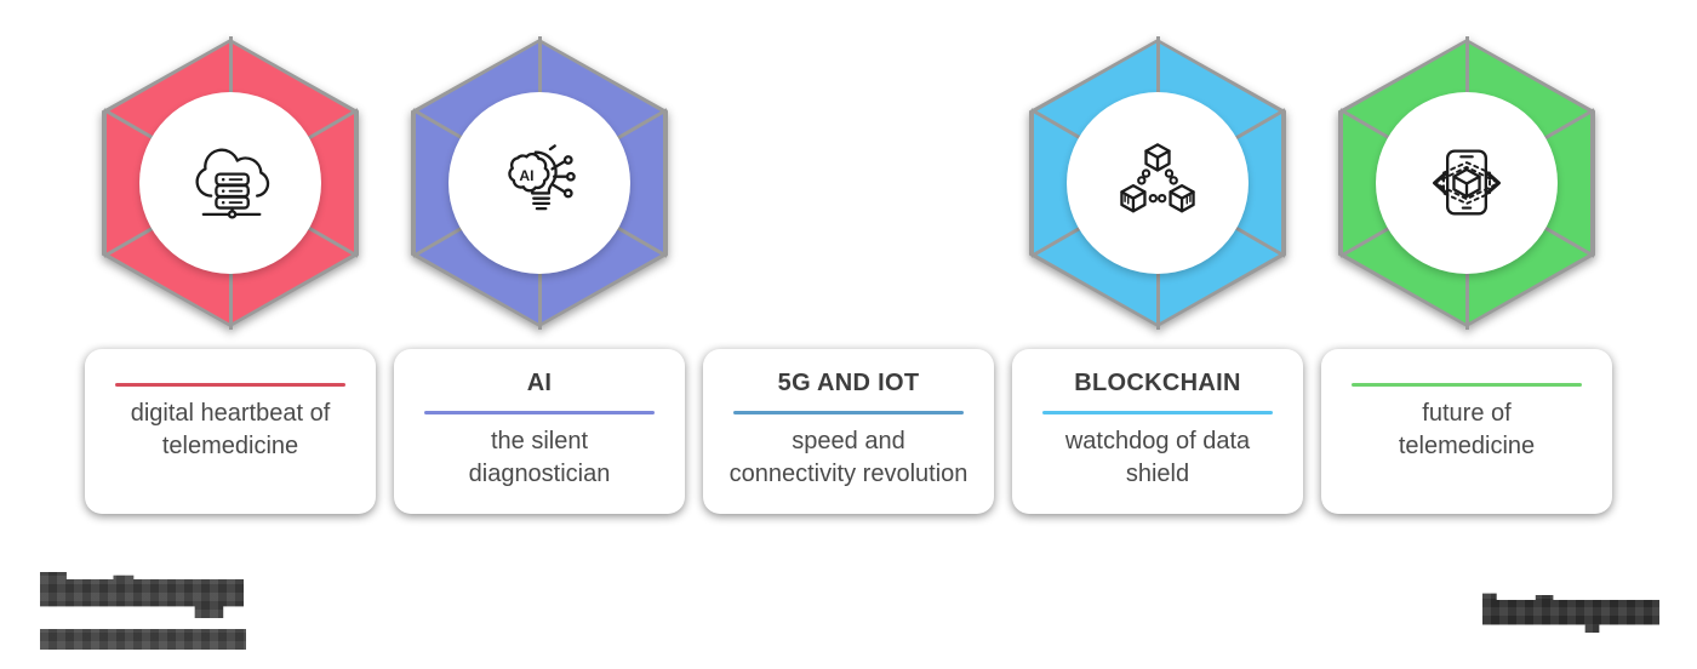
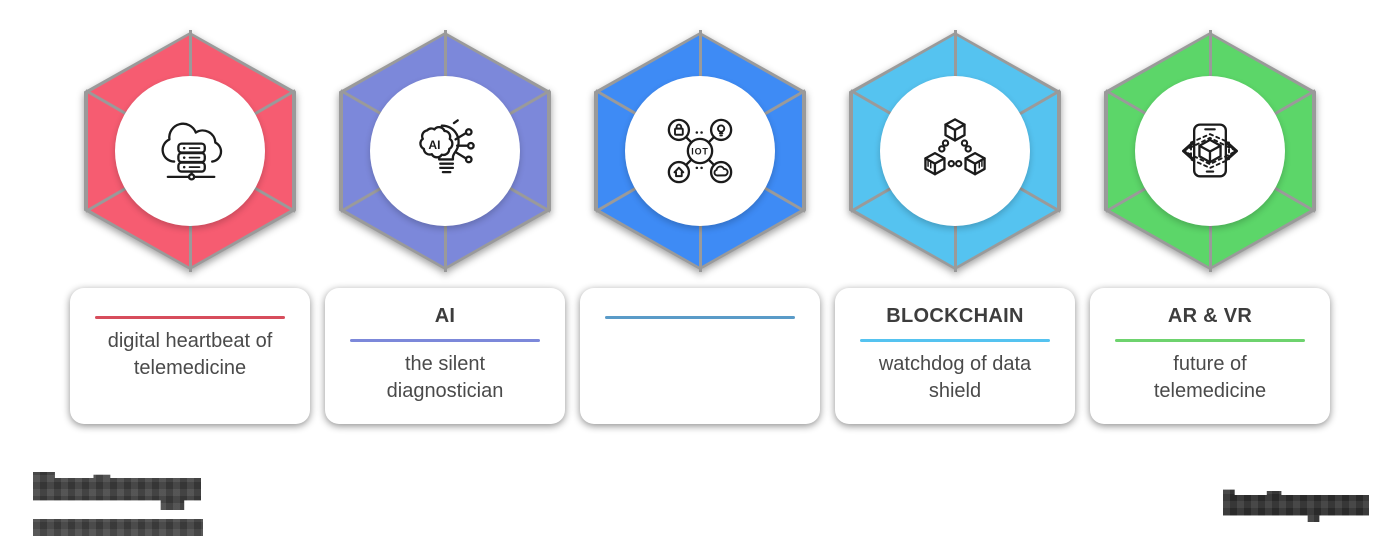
  AI
+ IOT
  digital heartbeat of
  telemedicine
  AI
  the silent
  diagnostician
- 5G AND IOT
- speed and
- connectivity revolution
  BLOCKCHAIN
  watchdog of data
  shield
+ AR & VR
  future of
  telemedicine
